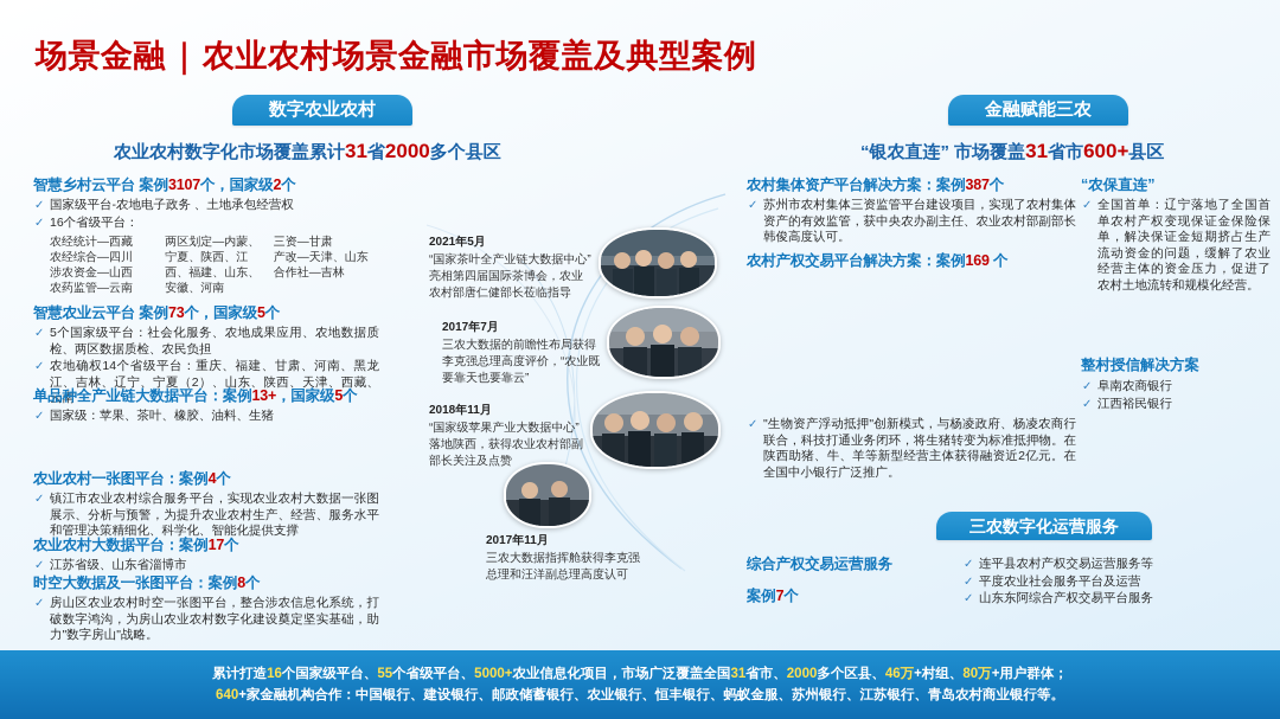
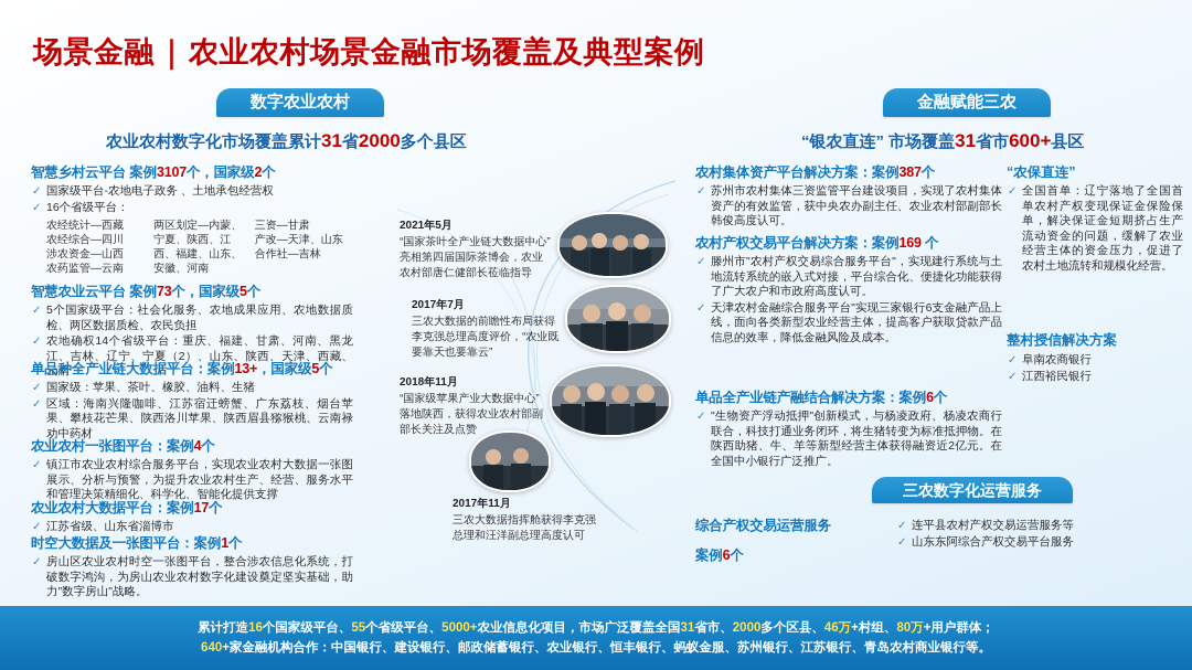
  场景金融｜农业农村场景金融市场覆盖及典型案例
  数字农业农村
  农业农村数字化市场覆盖累计31省2000多个县区
  智慧乡村云平台 案例3107个，国家级2个
  国家级平台-农地电子政务 、土地承包经营权
  16个省级平台：
  农经统计—西藏
  农经综合—四川
  涉农资金—山西
  农药监管—云南
  两区划定—内蒙、
  宁夏、陕西、江
  西、福建、山东、
  安徽、河南
  三资—甘肃
  产改—天津、山东
  合作社—吉林
  智慧农业云平台 案例73个，国家级5个
  5个国家级平台：社会化服务、农地成果应用、农地数据质检、两区数据质检、农民负担
  农地确权14个省级平台：重庆、福建、甘肃、河南、黑龙江、吉林、辽宁、宁夏（2）、山东、陕西、天津、西藏、云南
  单品种全产业链大数据平台：案例13+，国家级5个
  国家级：苹果、茶叶、橡胶、油料、生猪
+ 区域：海南兴隆咖啡、江苏宿迁螃蟹、广东荔枝、烟台苹果、攀枝花芒果、陕西洛川苹果、陕西眉县猕猴桃、云南禄劝中药材
  农业农村一张图平台：案例4个
  镇江市农业农村综合服务平台，实现农业农村大数据一张图展示、分析与预警，为提升农业农村生产、经营、服务水平和管理决策精细化、科学化、智能化提供支撑
  农业农村大数据平台：案例17个
  江苏省级、山东省淄博市
- 时空大数据及一张图平台：案例8个
+ 时空大数据及一张图平台：案例1个
  房山区农业农村时空一张图平台，整合涉农信息化系统，打破数字鸿沟，为房山农业农村数字化建设奠定坚实基础，助力"数字房山"战略。
  2021年5月
  “国家茶叶全产业链大数据中心” 亮相第四届国际茶博会，农业农村部唐仁健部长莅临指导
  2017年7月
  三农大数据的前瞻性布局获得李克强总理高度评价，“农业既要靠天也要靠云”
  2018年11月
  “国家级苹果产业大数据中心” 落地陕西，获得农业农村部副部长关注及点赞
  2017年11月
  三农大数据指挥舱获得李克强总理和汪洋副总理高度认可
  金融赋能三农
  “银农直连” 市场覆盖31省市600+县区
  农村集体资产平台解决方案：案例387个
  苏州市农村集体三资监管平台建设项目，实现了农村集体资产的有效监管，获中央农办副主任、农业农村部副部长韩俊高度认可。
  农村产权交易平台解决方案：案例169 个
+ 滕州市"农村产权交易综合服务平台"，实现建行系统与土地流转系统的嵌入式对接，平台综合化、便捷化功能获得了广大农户和市政府高度认可。
+ 天津农村金融综合服务平台"实现三家银行6支金融产品上线，面向各类新型农业经营主体，提高客户获取贷款产品信息的效率，降低金融风险及成本。
+ 单品全产业链产融结合解决方案：案例6个
  "生物资产浮动抵押"创新模式，与杨凌政府、杨凌农商行联合，科技打通业务闭环，将生猪转变为标准抵押物。在陕西助猪、牛、羊等新型经营主体获得融资近2亿元。在全国中小银行广泛推广。
  “农保直连”
  全国首单：辽宁落地了全国首单农村产权变现保证金保险保单，解决保证金短期挤占生产流动资金的问题，缓解了农业经营主体的资金压力，促进了农村土地流转和规模化经营。
  整村授信解决方案
  阜南农商银行
  江西裕民银行
  三农数字化运营服务
  综合产权交易运营服务
- 案例7个
+ 案例6个
  连平县农村产权交易运营服务等
- 平度农业社会服务平台及运营
  山东东阿综合产权交易平台服务
  累计打造16个国家级平台、55个省级平台、5000+农业信息化项目，市场广泛覆盖全国31省市、2000多个区县、46万+村组、80万+用户群体；
  640+家金融机构合作：中国银行、建设银行、邮政储蓄银行、农业银行、恒丰银行、蚂蚁金服、苏州银行、江苏银行、青岛农村商业银行等。
